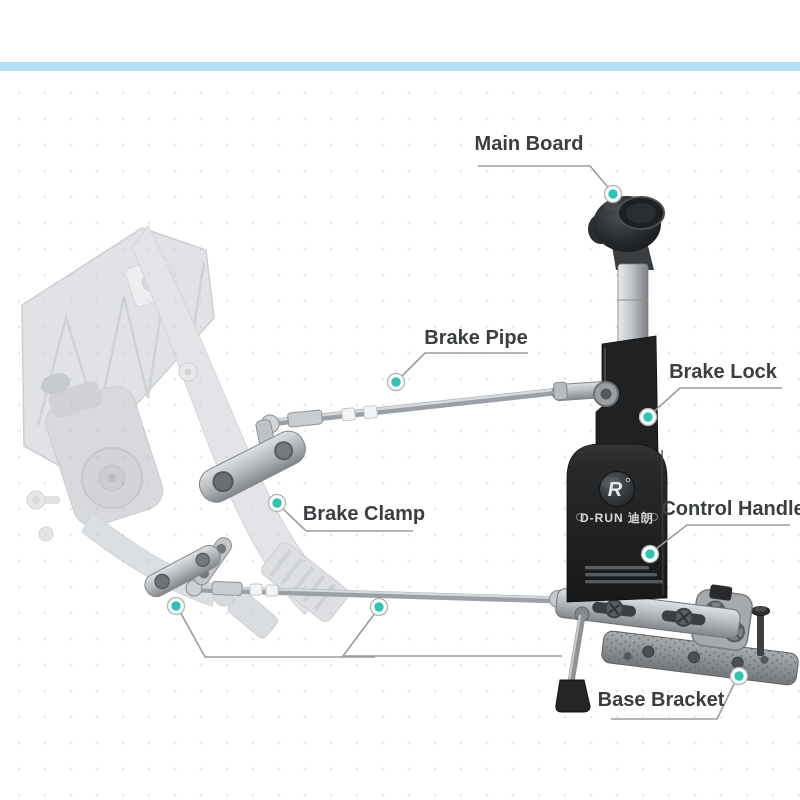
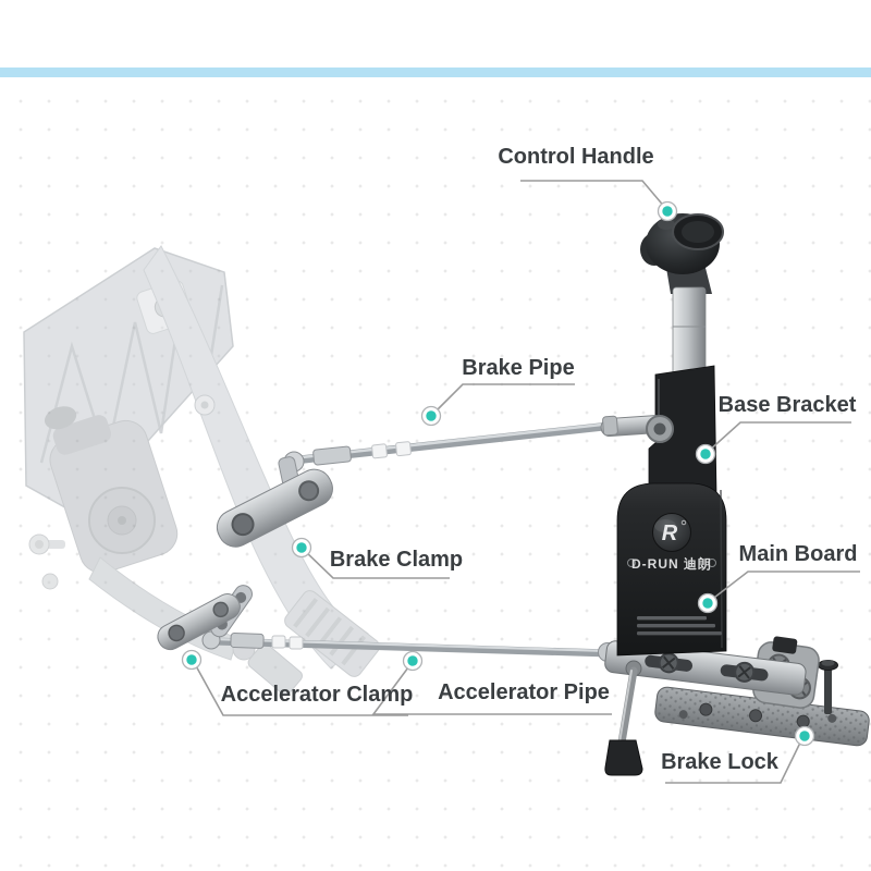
  R
  D-RUN 迪朗
- Main Board
+ Control Handle
  Brake Pipe
- Brake Lock
+ Base Bracket
  Brake Clamp
- Control Handle
+ Main Board
+ Accelerator Clamp
+ Accelerator Pipe
- Base Bracket
+ Brake Lock
